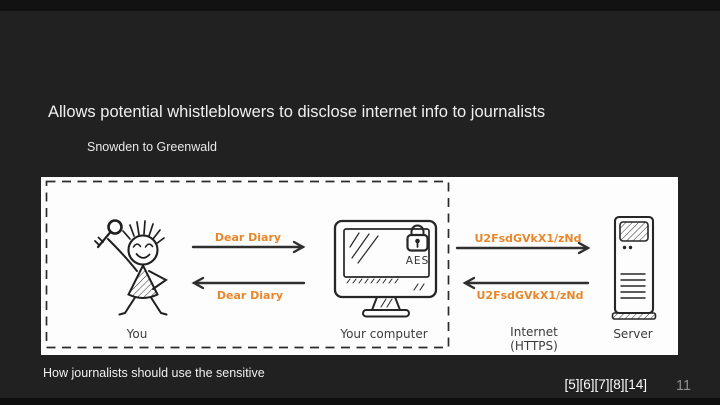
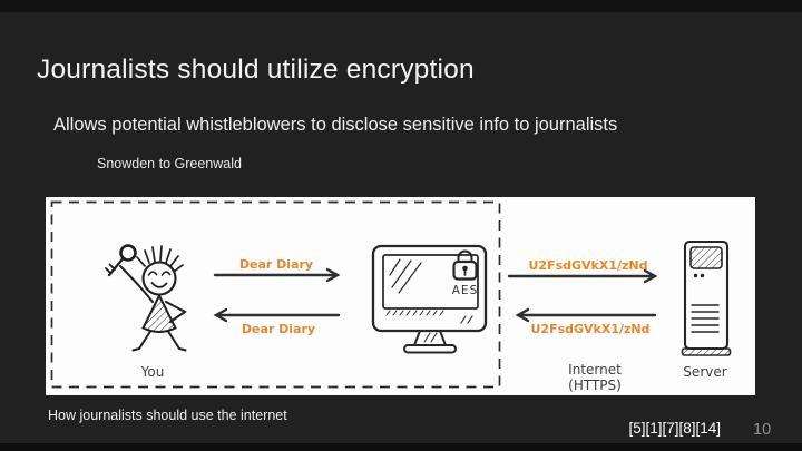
+ Journalists should utilize encryption
- Allows potential whistleblowers to disclose internet info to journalists
+ Allows potential whistleblowers to disclose sensitive info to journalists
  Snowden to Greenwald
  You
  Dear Diary
  Dear Diary
  AES
- Your computer
  U2FsdGVkX1/zNd
  U2FsdGVkX1/zNd
  Internet
  (HTTPS)
  Server
- How journalists should use the sensitive
+ How journalists should use the internet
- [5][6][7][8][14]
+ [5][1][7][8][14]
- 11
+ 10
